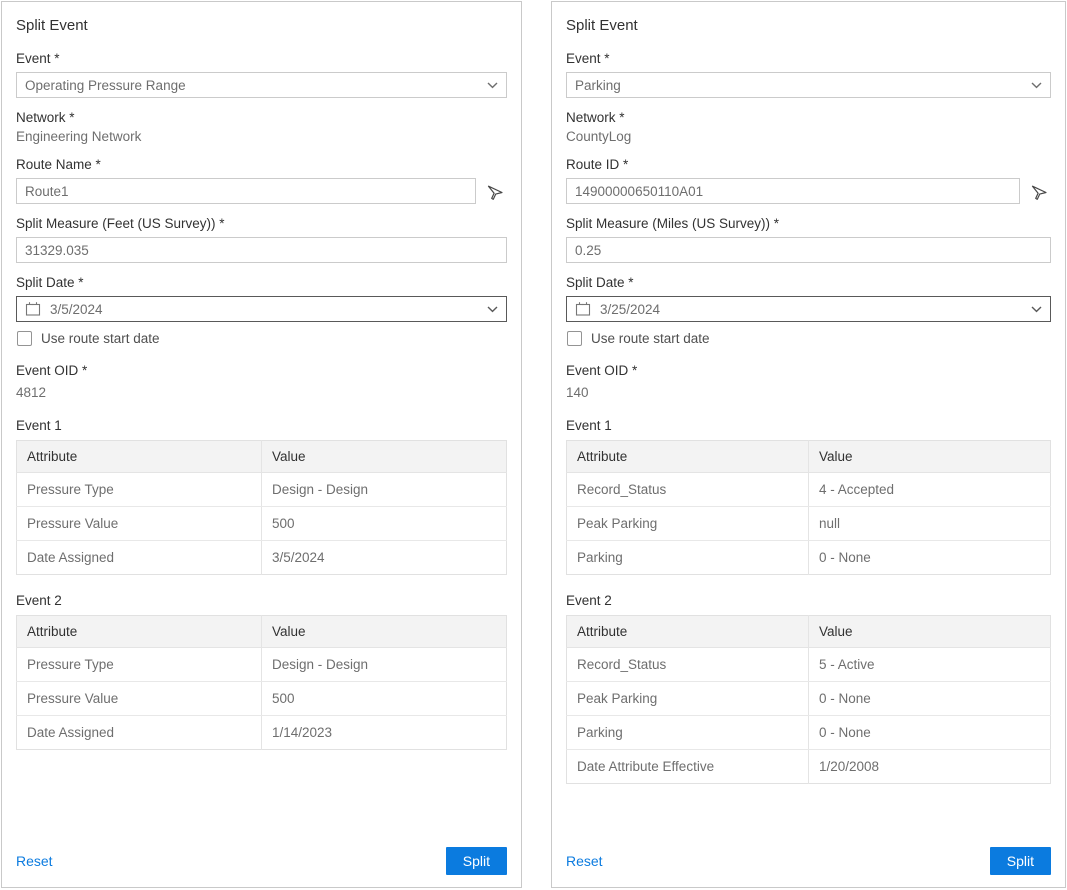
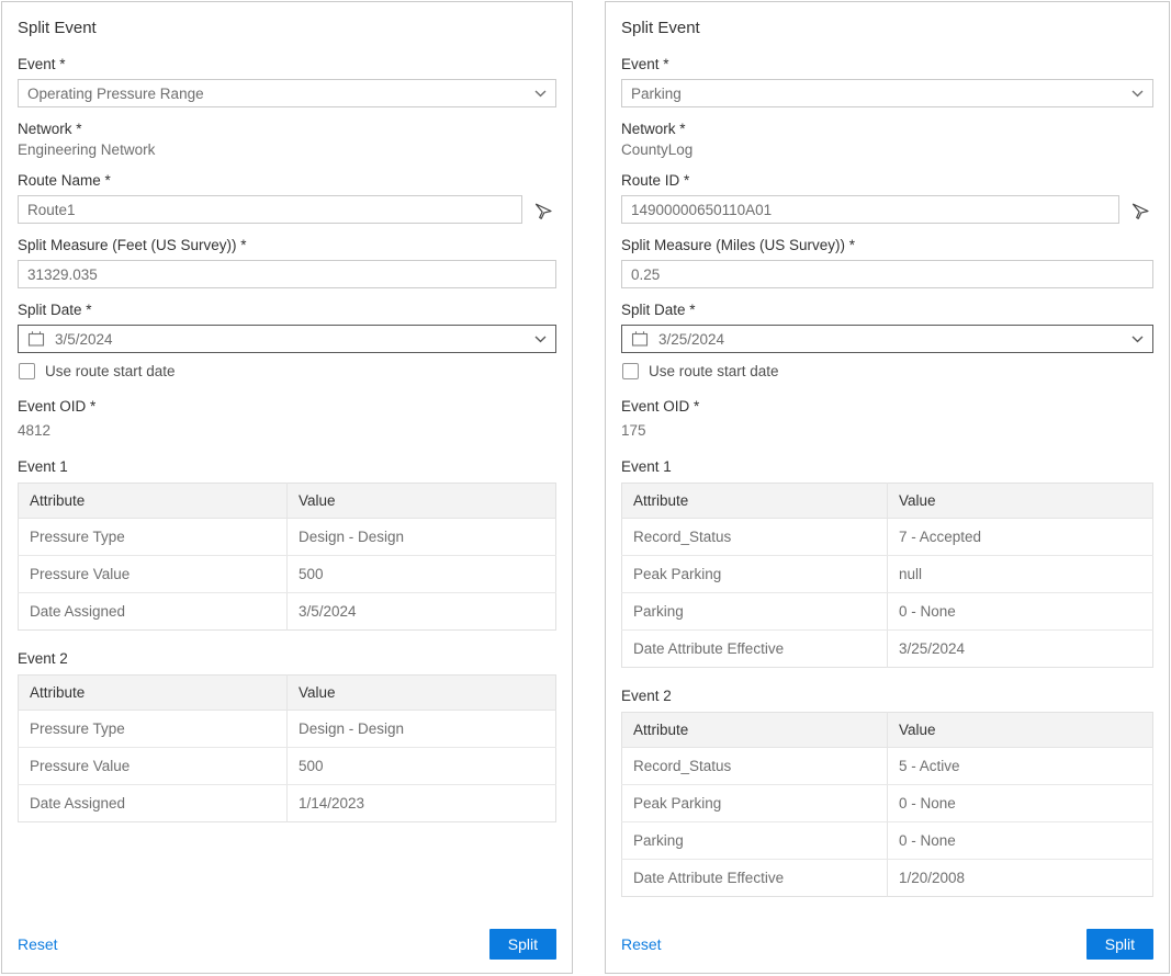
  Split Event
  Event *
  Operating Pressure Range
  Network *
  Engineering Network
  Route Name *
  Route1
  Split Measure (Feet (US Survey)) *
  31329.035
  Split Date *
  3/5/2024
  Use route start date
  Event OID *
  4812
  Event 1
  Attribute	Value
  Pressure Type	Design - Design
  Pressure Value	500
  Date Assigned	3/5/2024
  Event 2
  Attribute	Value
  Pressure Type	Design - Design
  Pressure Value	500
  Date Assigned	1/14/2023
  Reset
  Split
  Split Event
  Event *
  Parking
  Network *
  CountyLog
  Route ID *
  14900000650110A01
  Split Measure (Miles (US Survey)) *
  0.25
  Split Date *
  3/25/2024
  Use route start date
  Event OID *
- 140
+ 175
  Event 1
  Attribute	Value
- Record_Status	4 - Accepted
+ Record_Status	7 - Accepted
  Peak Parking	null
  Parking	0 - None
+ Date Attribute Effective	3/25/2024
  Event 2
  Attribute	Value
  Record_Status	5 - Active
  Peak Parking	0 - None
  Parking	0 - None
  Date Attribute Effective	1/20/2008
  Reset
  Split
